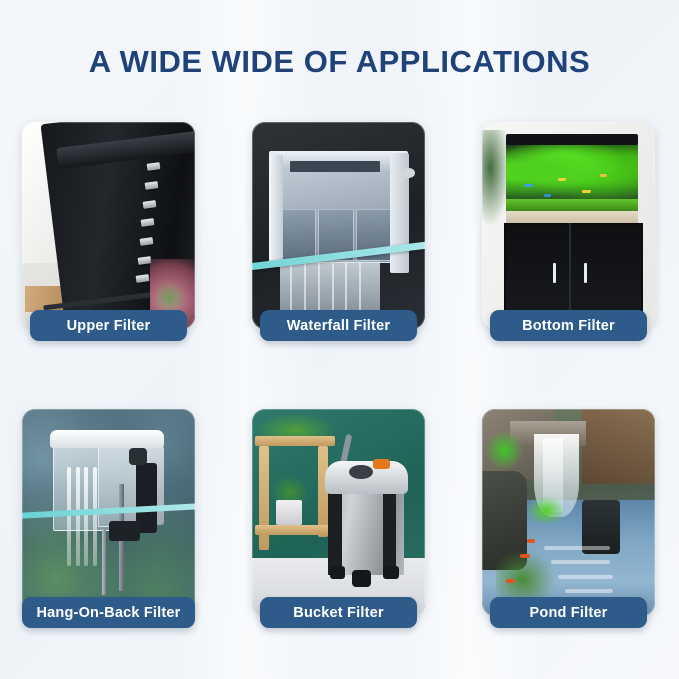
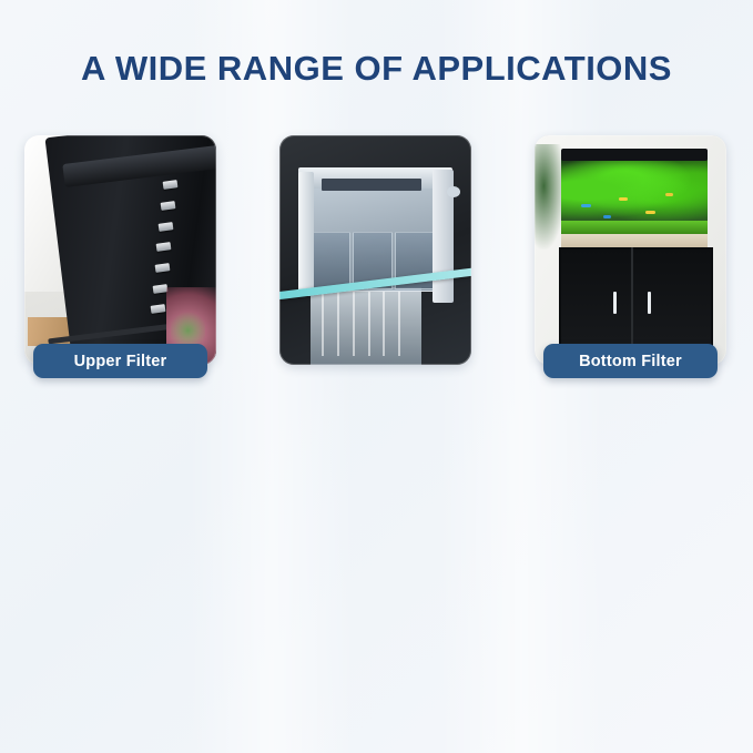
- A WIDE WIDE OF APPLICATIONS
+ A WIDE RANGE OF APPLICATIONS
  Upper Filter
- Waterfall Filter
  Bottom Filter
- Hang-On-Back Filter
- Bucket Filter
- Pond Filter
